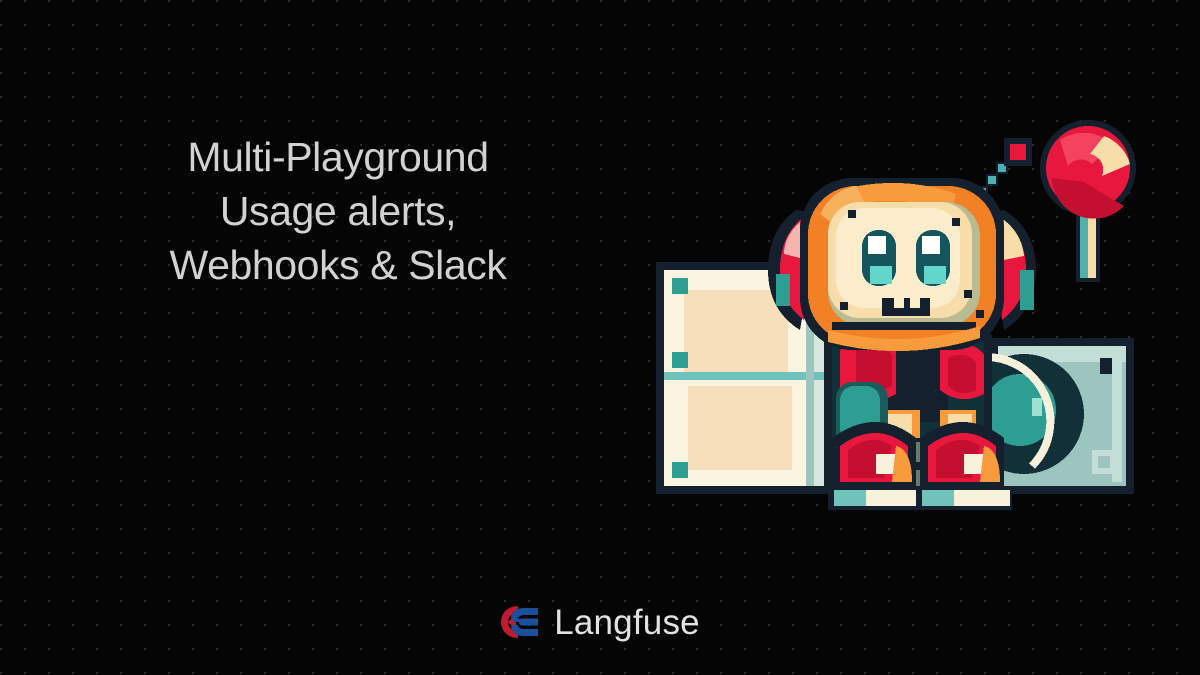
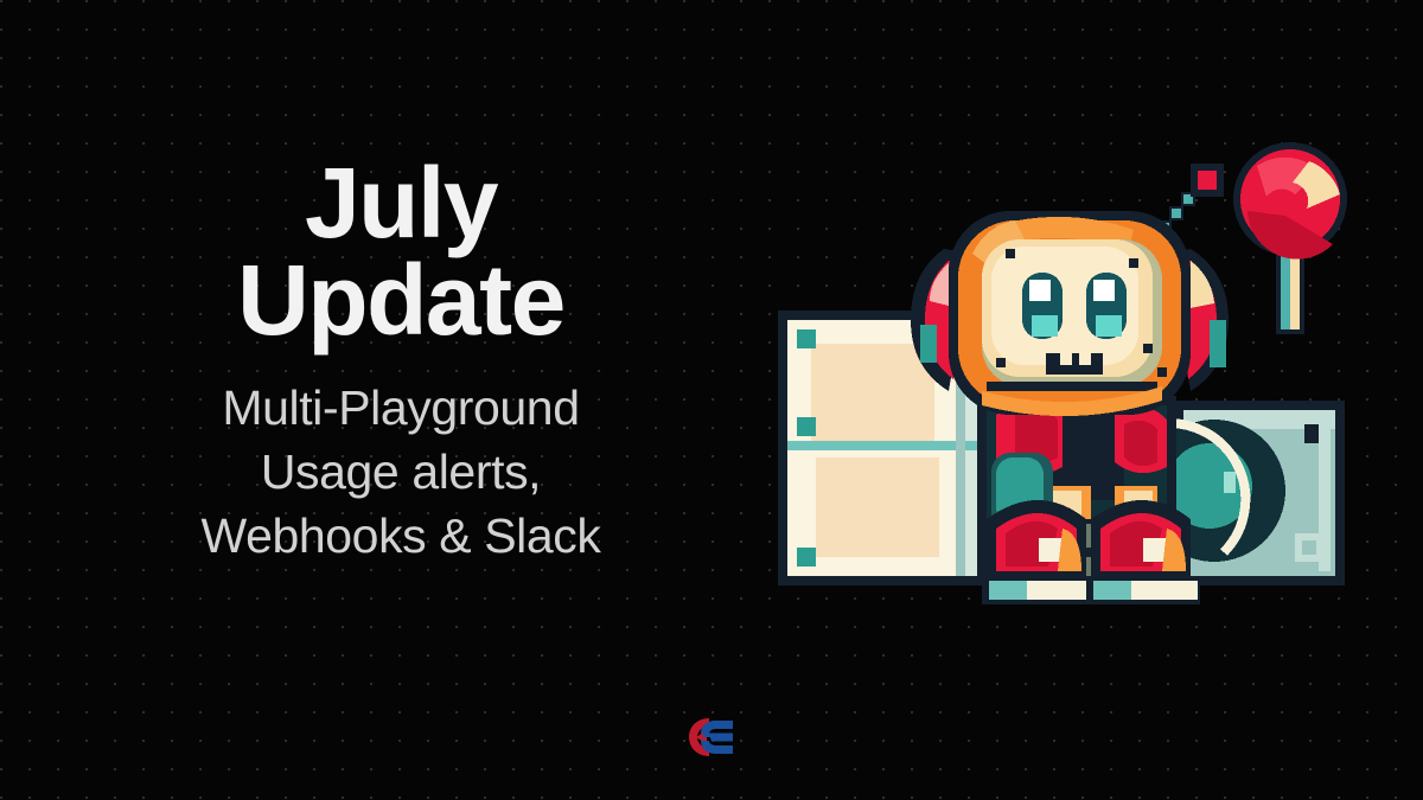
+ July
+ Update
  Multi-Playground
  Usage alerts,
  Webhooks & Slack
- Langfuse
